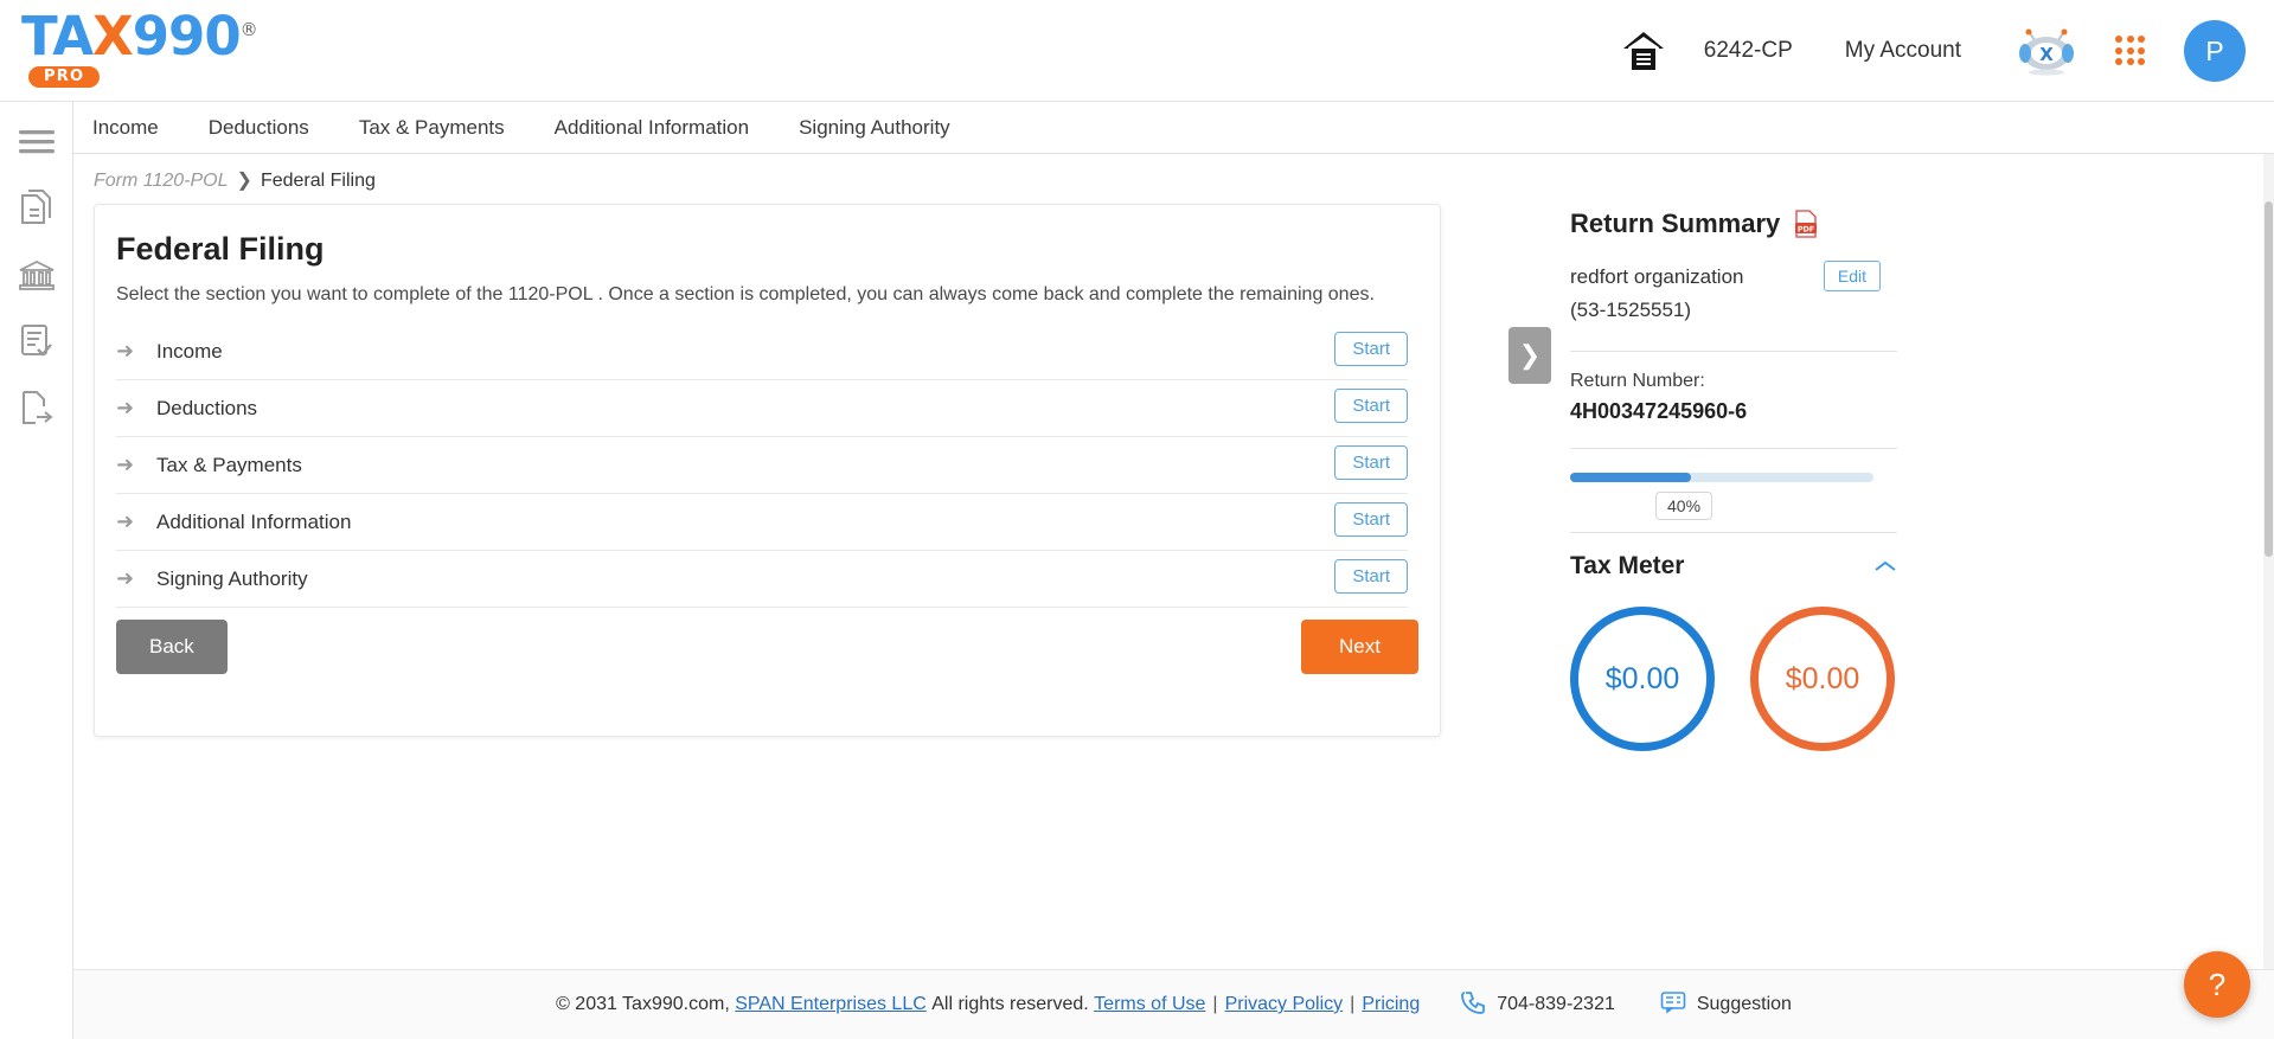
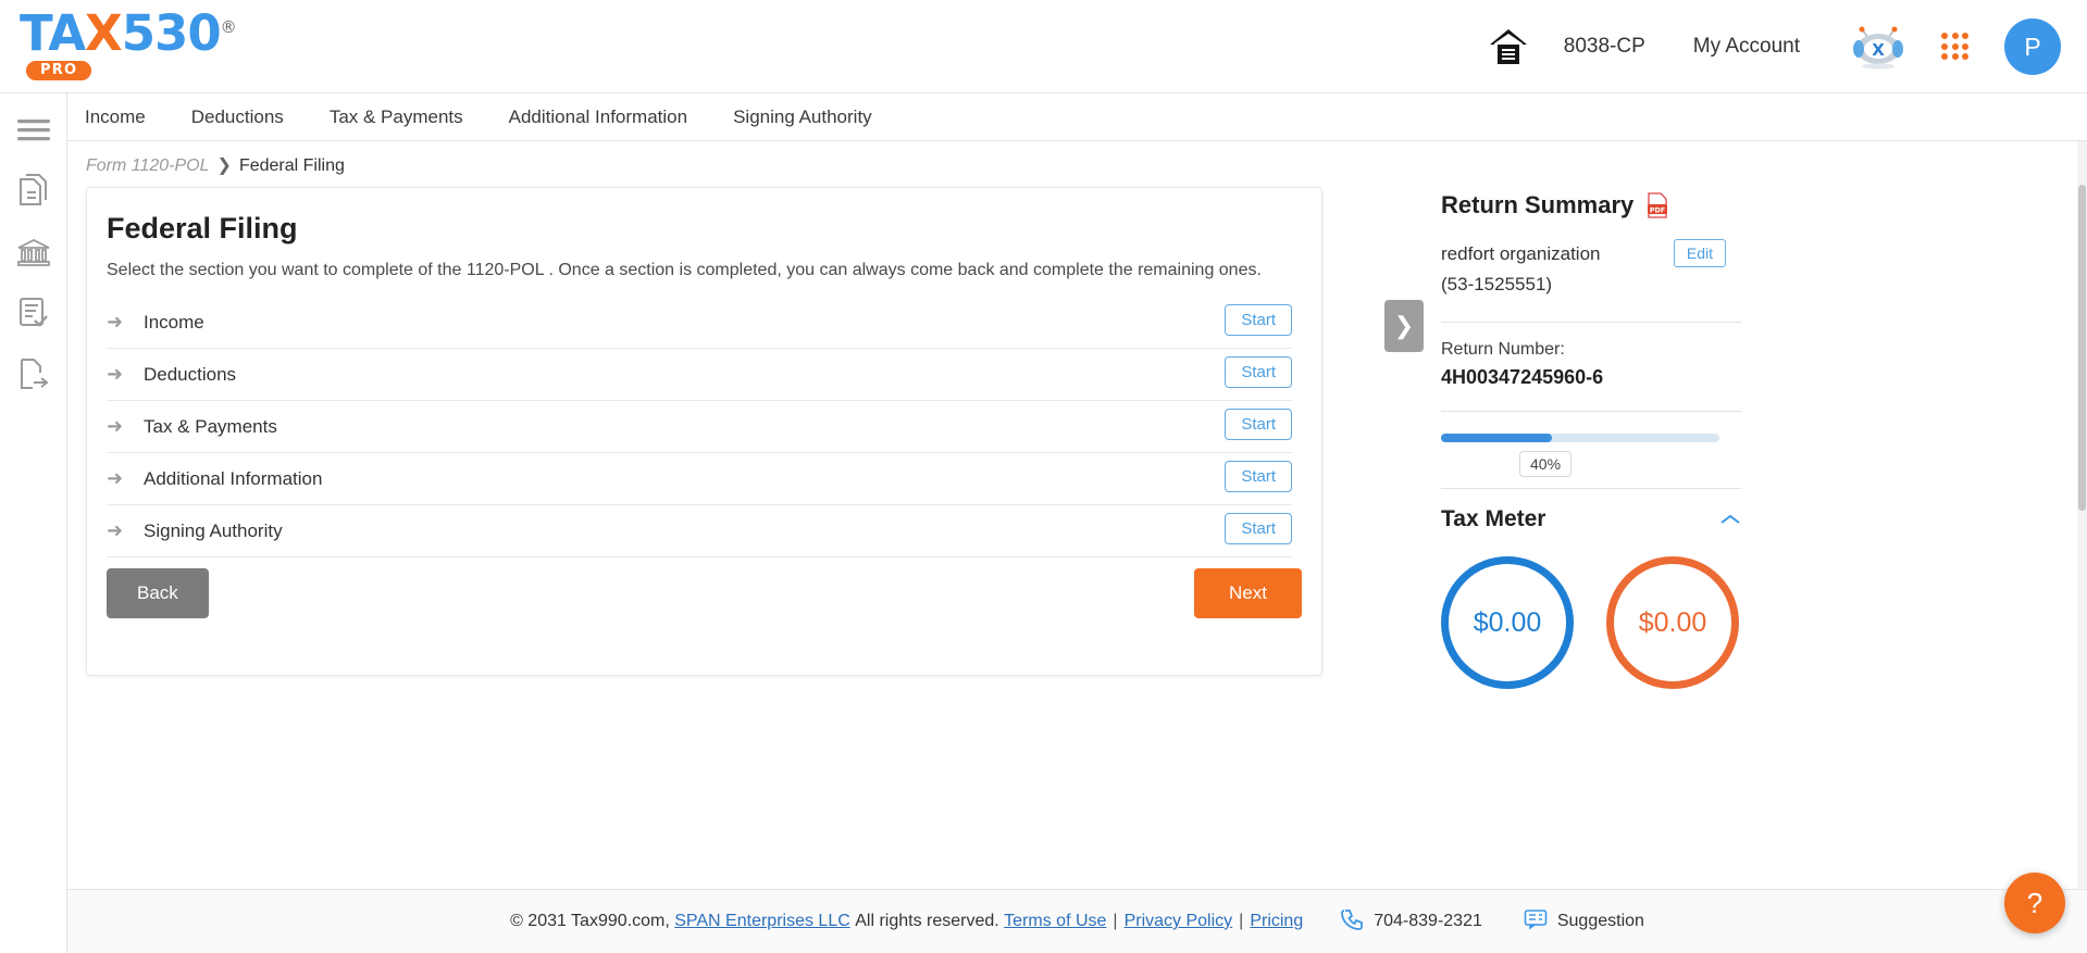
- TAX990®PRO
+ TAX530®PRO
- 6242-CP
+ 8038-CP
  My Account
  X
  P
  Income
  Deductions
  Tax & Payments
  Additional Information
  Signing Authority
  Form 1120-POL ❯ Federal Filing
  Federal Filing
  Select the section you want to complete of the 1120-POL . Once a section is completed, you can always come back and complete the remaining ones.
  ➜
  Income
  Start
  ➜
  Deductions
  Start
  ➜
  Tax & Payments
  Start
  ➜
  Additional Information
  Start
  ➜
  Signing Authority
  Start
  Back
  Next
  ❯
  Return Summary
  PDF
  redfort organization
  Edit
  (53-1525551)
  Return Number:
  4H00347245960-6
  40%
  Tax Meter
  $0.00
  $0.00
  © 2031 Tax990.com,
  SPAN Enterprises LLC
  All rights reserved.
  Terms of Use
  |
  Privacy Policy
  |
  Pricing
  704-839-2321
  Suggestion
  ?
